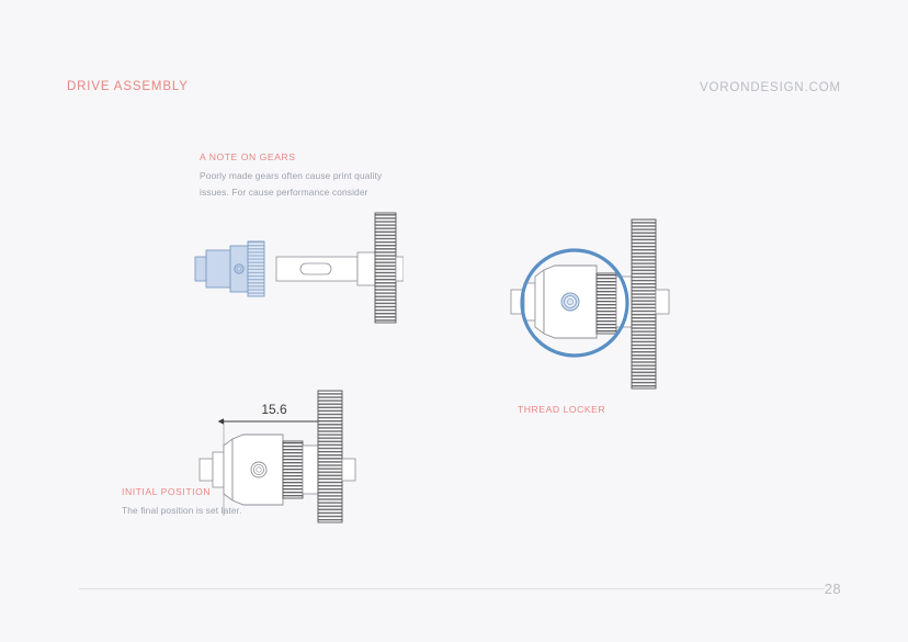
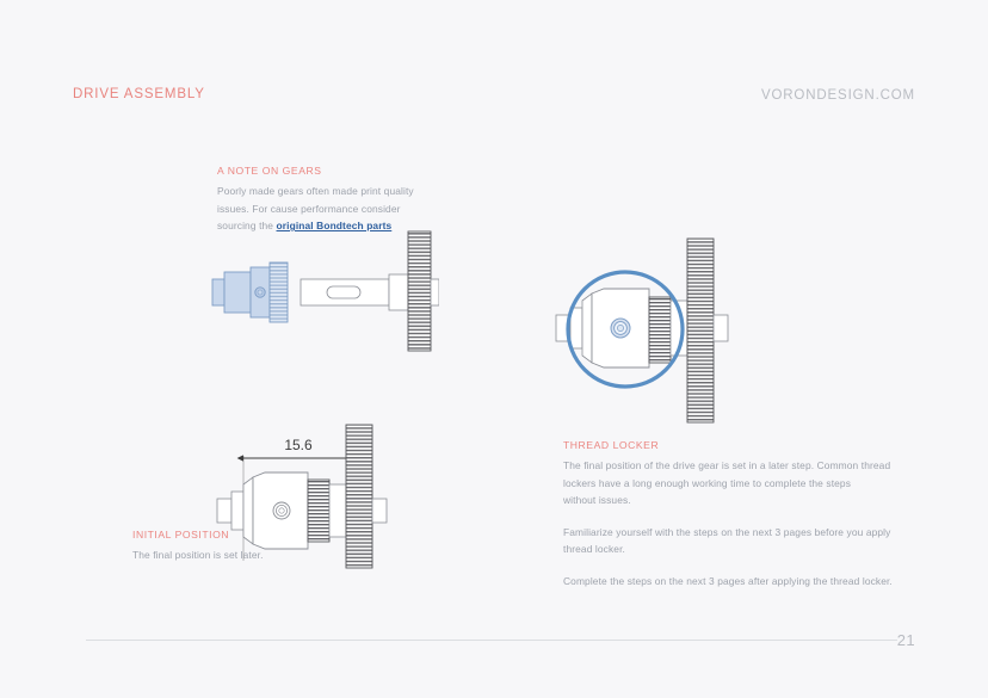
  DRIVE ASSEMBLY
  VORONDESIGN.COM
  A NOTE ON GEARS
- Poorly made gears often cause print quality
+ Poorly made gears often made print quality
  issues. For cause performance consider
+ sourcing the original Bondtech parts
  THREAD LOCKER
+ The final position of the drive gear is set in a later step. Common thread
+ lockers have a long enough working time to complete the steps
+ without issues.
+ Familiarize yourself with the steps on the next 3 pages before you apply
+ thread locker.
+ Complete the steps on the next 3 pages after applying the thread locker.
  INITIAL POSITION
  The final position is set later.
  15.6
- 28
+ 21
